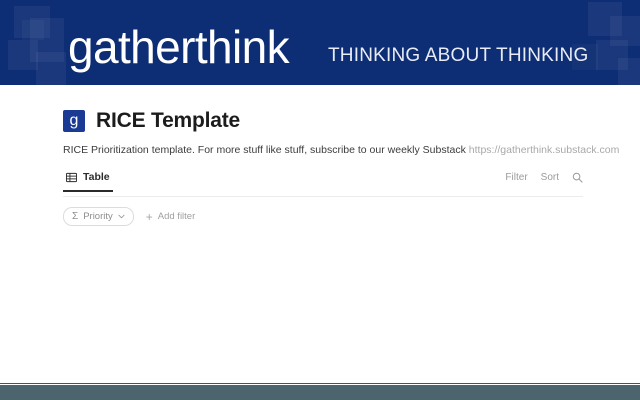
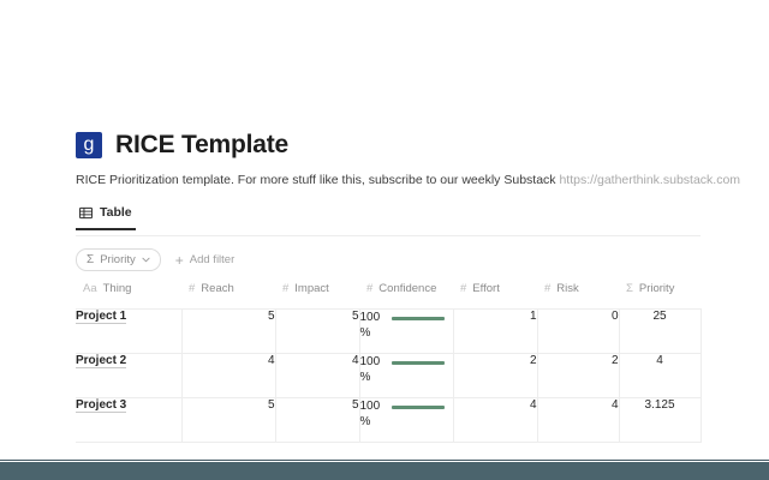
- gatherthink
- THINKING ABOUT THINKING
  g
  RICE Template
- RICE Prioritization template. For more stuff like stuff, subscribe to our weekly Substack https://gatherthink.substack.com
+ RICE Prioritization template. For more stuff like this, subscribe to our weekly Substack https://gatherthink.substack.com
  Table
- Filter
- Sort
  Σ
  Priority
  +
  Add filter
+ Aa Thing	# Reach	# Impact	# Confidence	# Effort	# Risk	Σ Priority
+ Project 1	5	5	100%	1	0	25
+ Project 2	4	4	100%	2	2	4
+ Project 3	5	5	100%	4	4	3.125
